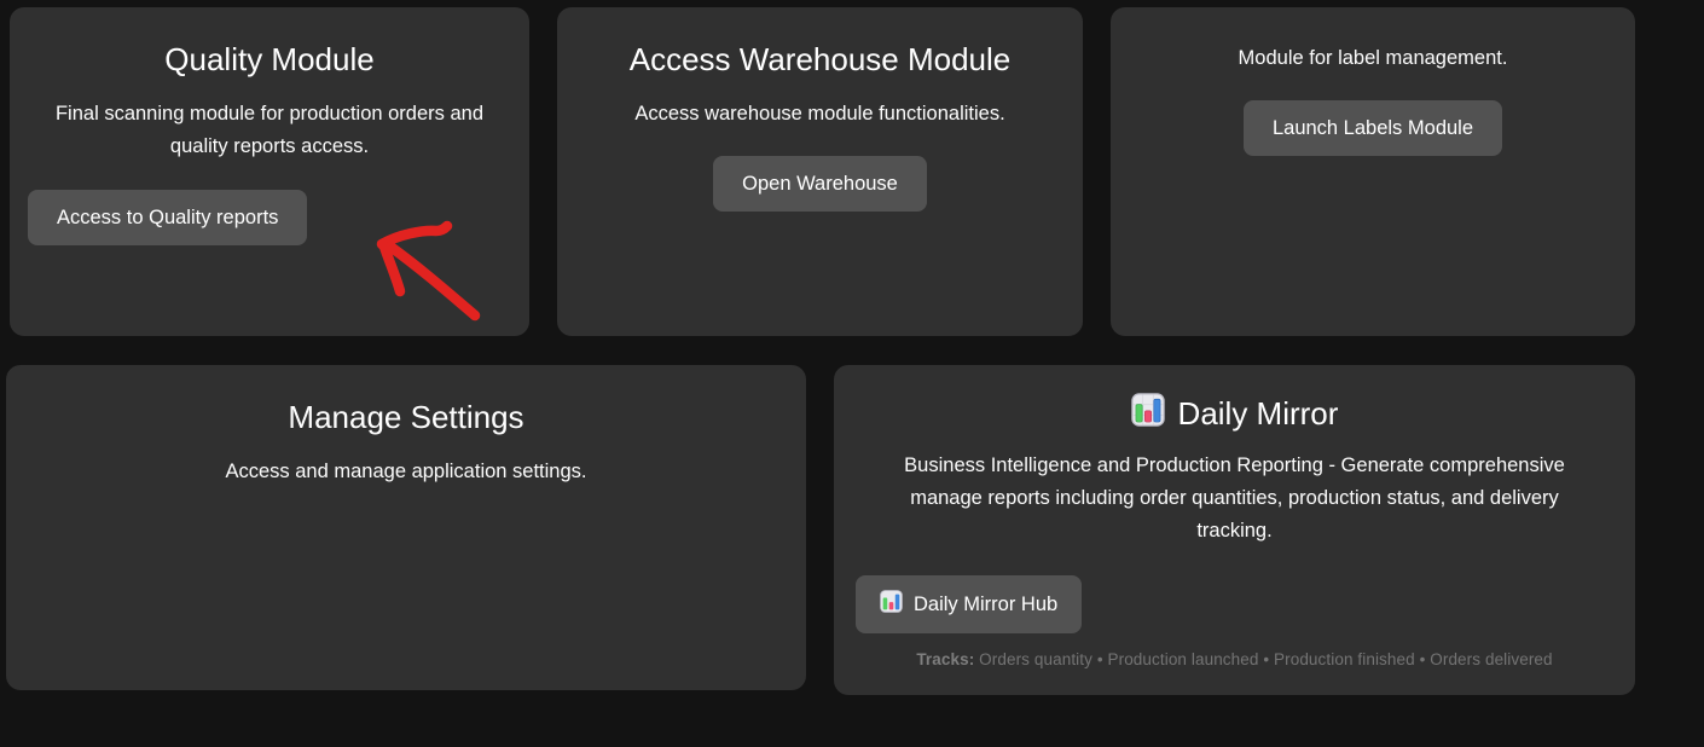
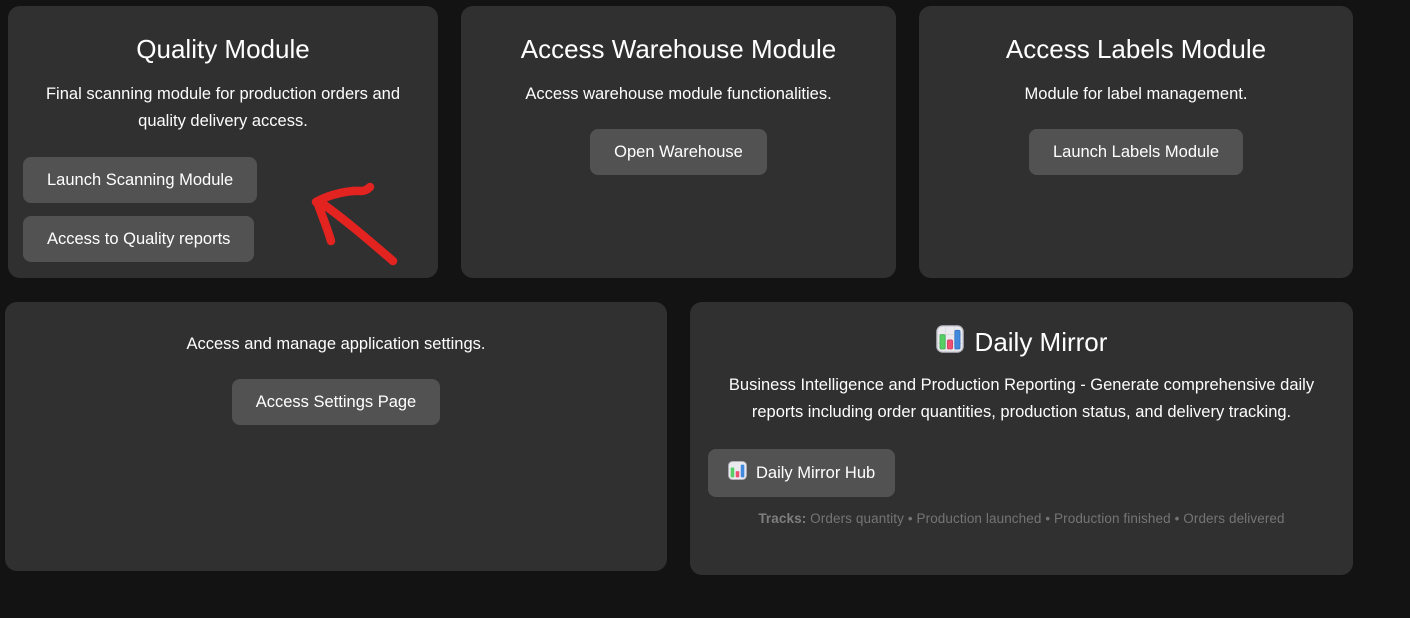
  Quality Module
- Final scanning module for production orders and quality reports access.
+ Final scanning module for production orders and quality delivery access.
+ Launch Scanning Module
  Access to Quality reports
  Access Warehouse Module
  Access warehouse module functionalities.
  Open Warehouse
+ Access Labels Module
  Module for label management.
  Launch Labels Module
- Manage Settings
  Access and manage application settings.
+ Access Settings Page
  Daily Mirror
- Business Intelligence and Production Reporting - Generate comprehensive manage reports including order quantities, production status, and delivery tracking.
+ Business Intelligence and Production Reporting - Generate comprehensive daily reports including order quantities, production status, and delivery tracking.
  Daily Mirror Hub
  Tracks: Orders quantity • Production launched • Production finished • Orders delivered
